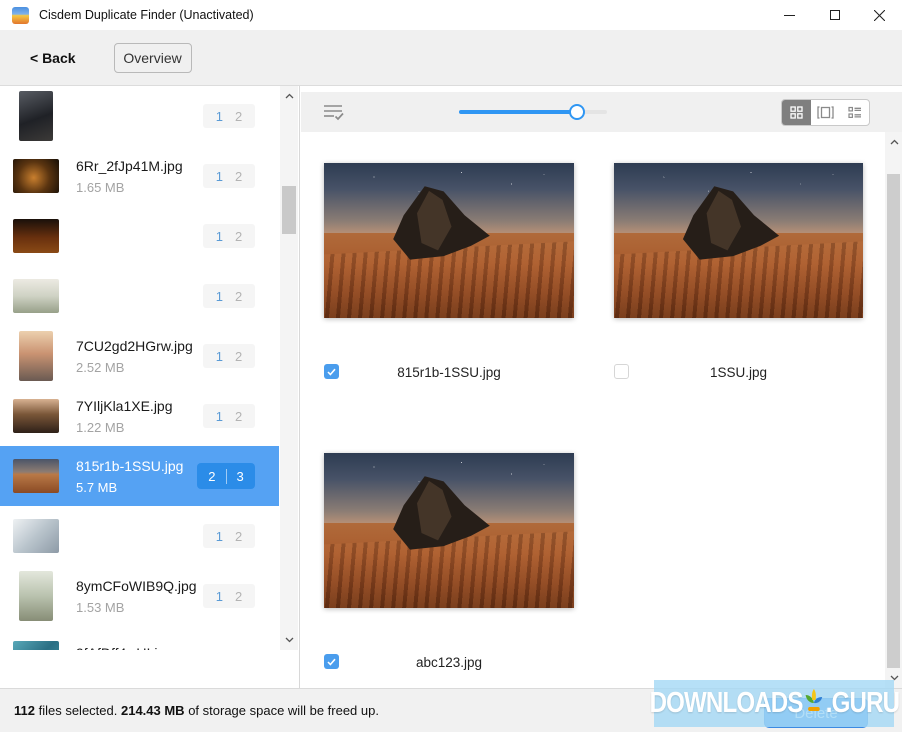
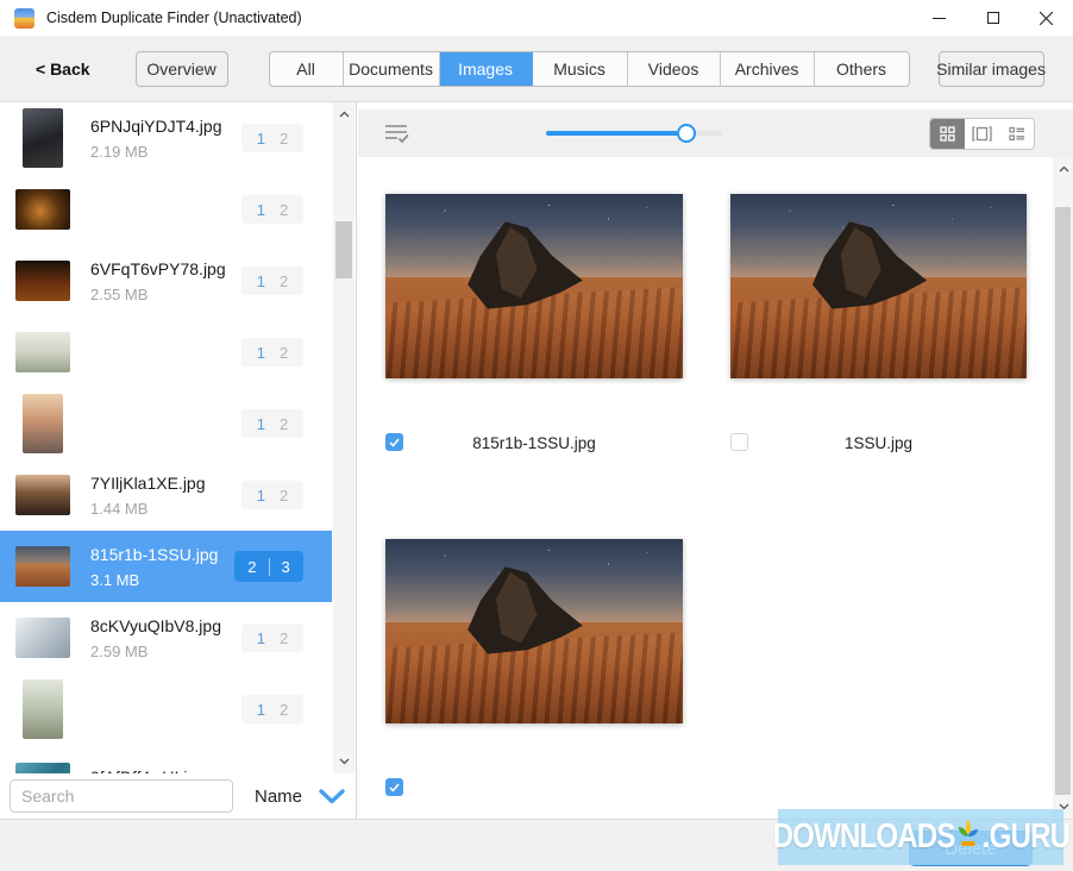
  Cisdem Duplicate Finder (Unactivated)
  < Back
  Overview
+ All
+ Documents
+ Images
+ Musics
+ Videos
+ Archives
+ Others
+ Similar images
+ 6PNJqiYDJT4.jpg
+ 2.19 MB
  1
  2
- 6Rr_2fJp41M.jpg
- 1.65 MB
  1
  2
+ 6VFqT6vPY78.jpg
+ 2.55 MB
  1
  2
  1
  2
- 7CU2gd2HGrw.jpg
- 2.52 MB
  1
  2
  7YIljKla1XE.jpg
- 1.22 MB
+ 1.44 MB
  1
  2
  815r1b-1SSU.jpg
- 5.7 MB
+ 3.1 MB
  2
  3
+ 8cKVyuQIbV8.jpg
+ 2.59 MB
  1
  2
- 8ymCFoWIB9Q.jpg
- 1.53 MB
  1
  2
+ Search
+ Name
  815r1b-1SSU.jpg
  1SSU.jpg
- abc123.jpg
- 112 files selected. 214.43 MB of storage space will be freed up.
  Delete
  DOWNLOADS
  .GURU
